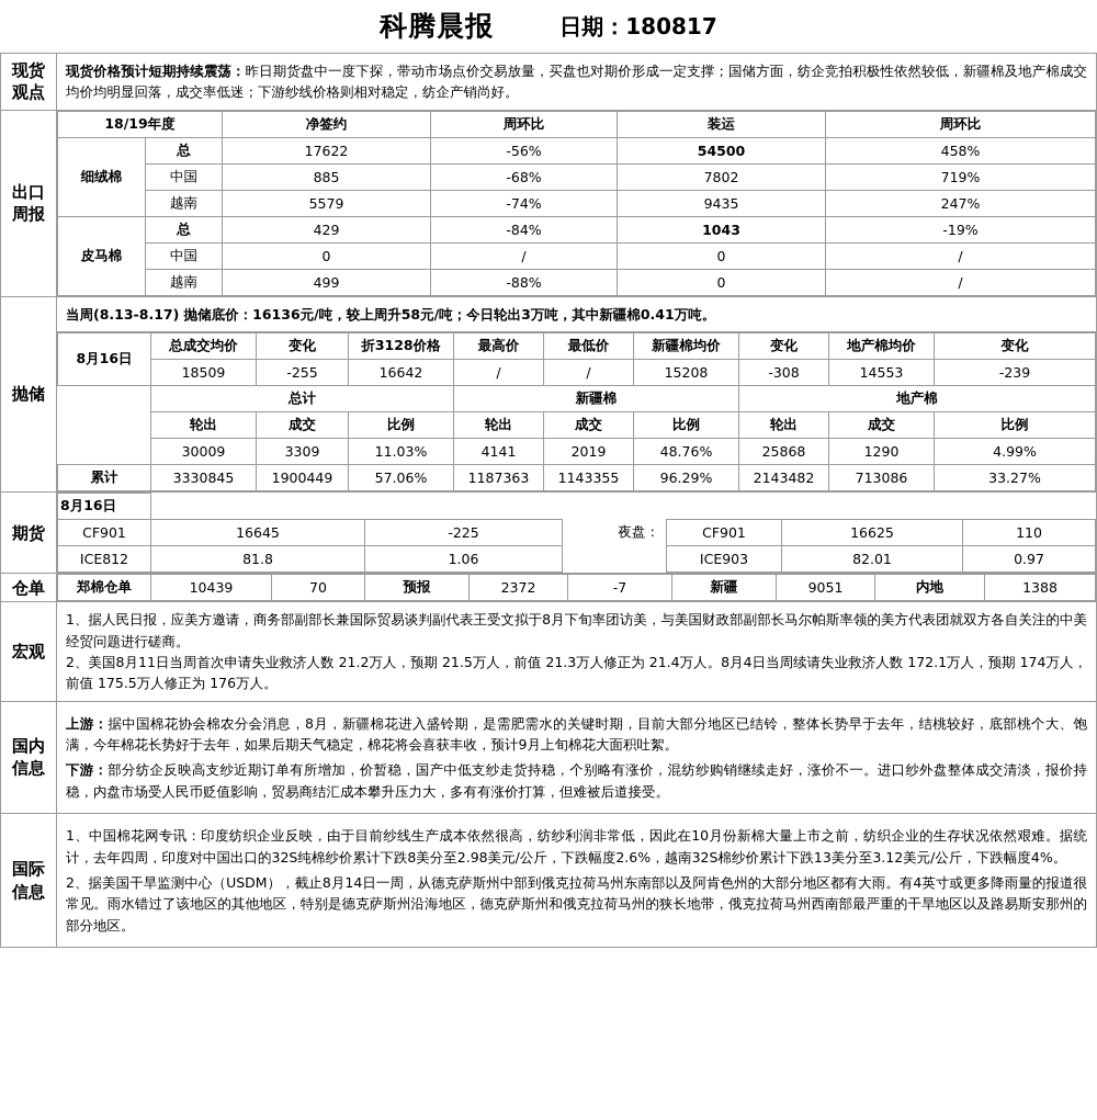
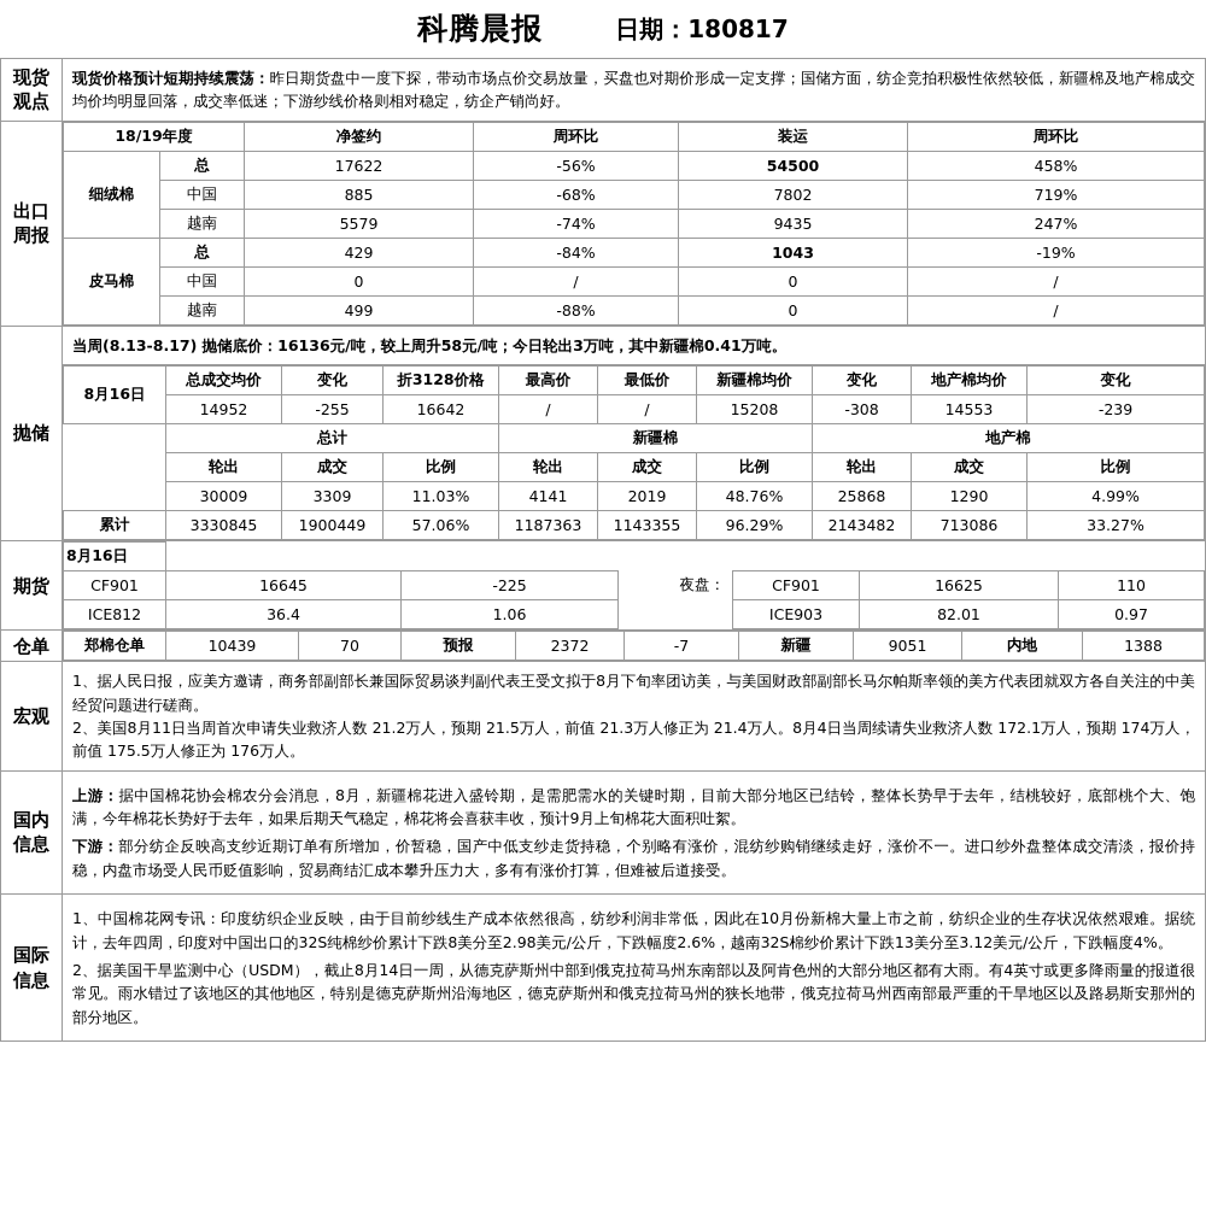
  科腾晨报
  日期：180817
  现货 观点	现货价格预计短期持续震荡：昨日期货盘中一度下探，带动市场点价交易放量，买盘也对期价形成一定支撑；国储方面，纺企竞拍积极性依然较低，新疆棉及地产棉成交均价均明显回落，成交率低迷；下游纱线价格则相对稳定，纺企产销尚好。
  出口 周报
  18/19年度	净签约	周环比	装运	周环比
  细绒棉	总	17622	-56%	54500	458%
  中国	885	-68%	7802	719%
  越南	5579	-74%	9435	247%
  皮马棉	总	429	-84%	1043	-19%
  中国	0	/	0	/
  越南	499	-88%	0	/
  抛储	当周(8.13-8.17) 抛储底价：16136元/吨，较上周升58元/吨；今日轮出3万吨，其中新疆棉0.41万吨。
  8月16日	总成交均价	变化	折3128价格	最高价	最低价	新疆棉均价	变化	地产棉均价	变化
- 18509	-255	16642	/	/	15208	-308	14553	-239
+ 14952	-255	16642	/	/	15208	-308	14553	-239
  	总计	新疆棉	地产棉
  	轮出	成交	比例	轮出	成交	比例	轮出	成交	比例
  	30009	3309	11.03%	4141	2019	48.76%	25868	1290	4.99%
  累计	3330845	1900449	57.06%	1187363	1143355	96.29%	2143482	713086	33.27%
  期货
  8月16日
  CF901	16645	-225	夜盘：	CF901	16625	110
- ICE812	81.8	1.06		ICE903	82.01	0.97
+ ICE812	36.4	1.06		ICE903	82.01	0.97
  仓单
  郑棉仓单	10439	70	预报	2372	-7	新疆	9051	内地	1388
  宏观	1、据人民日报，应美方邀请，商务部副部长兼国际贸易谈判副代表王受文拟于8月下旬率团访美，与美国财政部副部长马尔帕斯率领的美方代表团就双方各自关注的中美经贸问题进行磋商。 2、美国8月11日当周首次申请失业救济人数 21.2万人，预期 21.5万人，前值 21.3万人修正为 21.4万人。8月4日当周续请失业救济人数 172.1万人，预期 174万人，前值 175.5万人修正为 176万人。
  国内 信息	上游：据中国棉花协会棉农分会消息，8月，新疆棉花进入盛铃期，是需肥需水的关键时期，目前大部分地区已结铃，整体长势早于去年，结桃较好，底部桃个大、饱满，今年棉花长势好于去年，如果后期天气稳定，棉花将会喜获丰收，预计9月上旬棉花大面积吐絮。 下游：部分纺企反映高支纱近期订单有所增加，价暂稳，国产中低支纱走货持稳，个别略有涨价，混纺纱购销继续走好，涨价不一。进口纱外盘整体成交清淡，报价持稳，内盘市场受人民币贬值影响，贸易商结汇成本攀升压力大，多有有涨价打算，但难被后道接受。
  国际 信息	1、中国棉花网专讯：印度纺织企业反映，由于目前纱线生产成本依然很高，纺纱利润非常低，因此在10月份新棉大量上市之前，纺织企业的生存状况依然艰难。据统计，去年四周，印度对中国出口的32S纯棉纱价累计下跌8美分至2.98美元/公斤，下跌幅度2.6%，越南32S棉纱价累计下跌13美分至3.12美元/公斤，下跌幅度4%。 2、据美国干旱监测中心（USDM），截止8月14日一周，从德克萨斯州中部到俄克拉荷马州东南部以及阿肯色州的大部分地区都有大雨。有4英寸或更多降雨量的报道很常见。雨水错过了该地区的其他地区，特别是德克萨斯州沿海地区，德克萨斯州和俄克拉荷马州的狭长地带，俄克拉荷马州西南部最严重的干旱地区以及路易斯安那州的部分地区。
